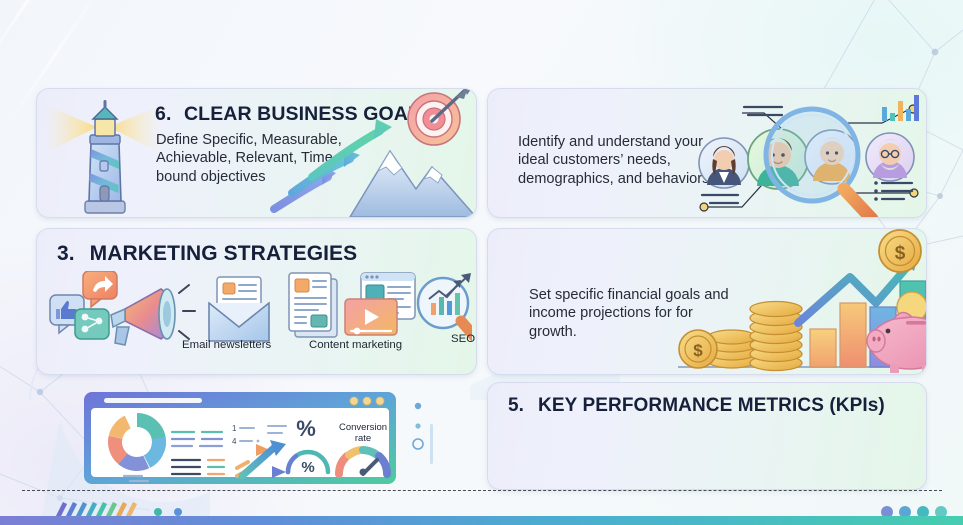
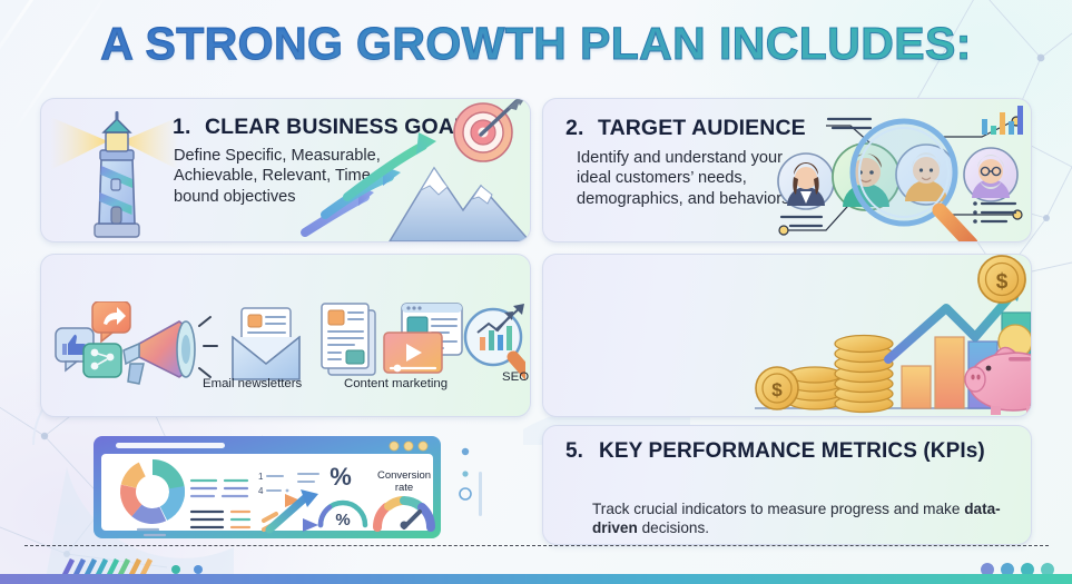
+ A STRONG GROWTH PLAN INCLUDES:
- 6. CLEAR BUSINESS GOA
+ 1. CLEAR BUSINESS GOA
  Define Specific, Measurable, Achievable, Relevant, Timebound objectives
+ 2. TARGET AUDIENCE
  Identify and understand your ideal customers’ needs, demographics, and behavior
- 3. MARKETING STRATEGIES
  Email newsletters
  Content marketing
  SEO
- Set specific financial goals and income projections for for growth.
  $
  $
  5. KEY PERFORMANCE METRICS (KPIs)
+ Track crucial indicators to measure progress and make data-driven decisions.
  1
  4
  %
  %
  Conversion
  rate
